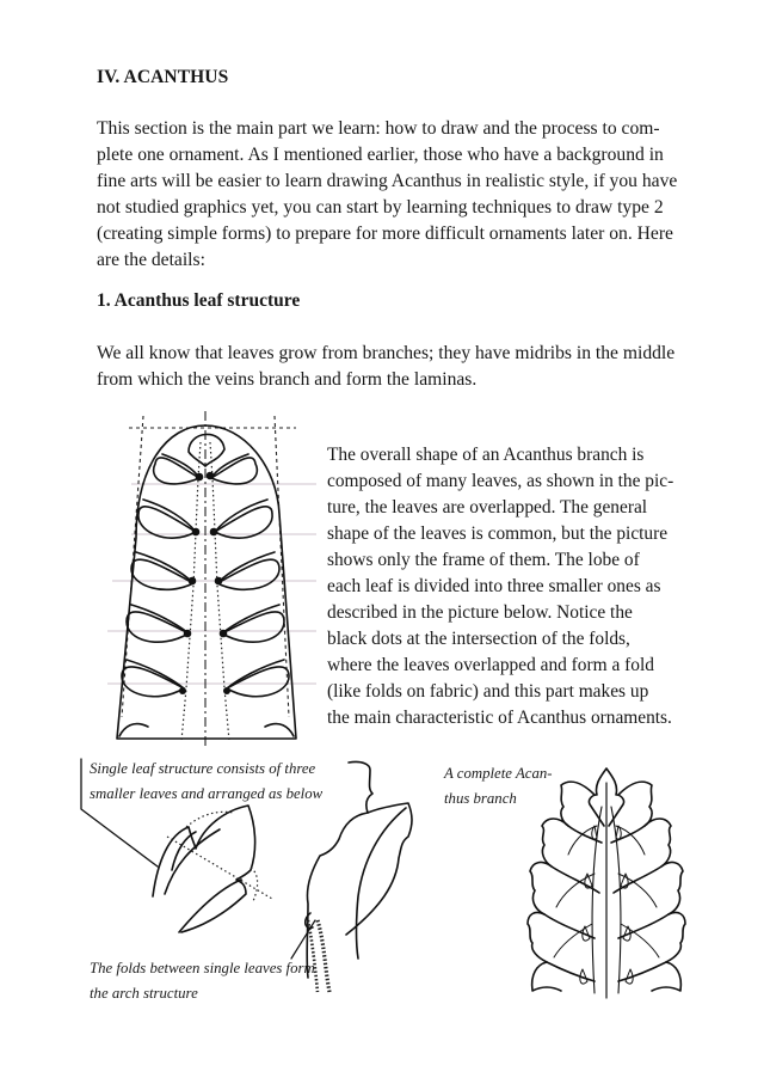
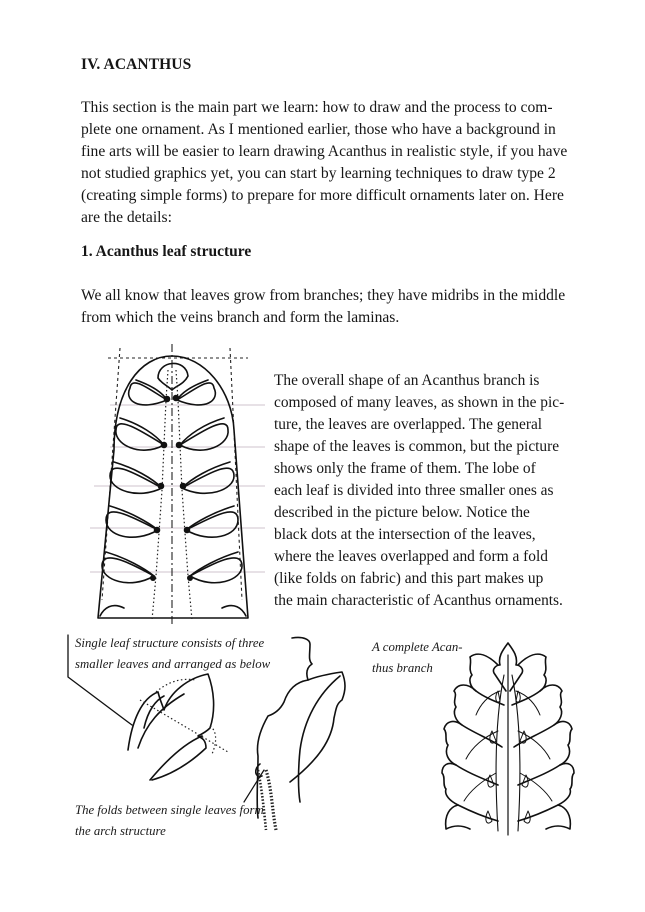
  IV. ACANTHUS
  This section is the main part we learn: how to draw and the process to com-
  plete one ornament. As I mentioned earlier, those who have a background in
  fine arts will be easier to learn drawing Acanthus in realistic style, if you have
  not studied graphics yet, you can start by learning techniques to draw type 2
  (creating simple forms) to prepare for more difficult ornaments later on. Here
  are the details:
  1. Acanthus leaf structure
  We all know that leaves grow from branches; they have midribs in the middle
  from which the veins branch and form the laminas.
  The overall shape of an Acanthus branch is
  composed of many leaves, as shown in the pic-
  ture, the leaves are overlapped. The general
  shape of the leaves is common, but the picture
  shows only the frame of them. The lobe of
  each leaf is divided into three smaller ones as
  described in the picture below. Notice the
- black dots at the intersection of the folds,
+ black dots at the intersection of the leaves,
  where the leaves overlapped and form a fold
  (like folds on fabric) and this part makes up
  the main characteristic of Acanthus ornaments.
  Single leaf structure consists of three
  smaller leaves and arranged as below
  A complete Acan-
  thus branch
  The folds between single leaves form
  the arch structure
